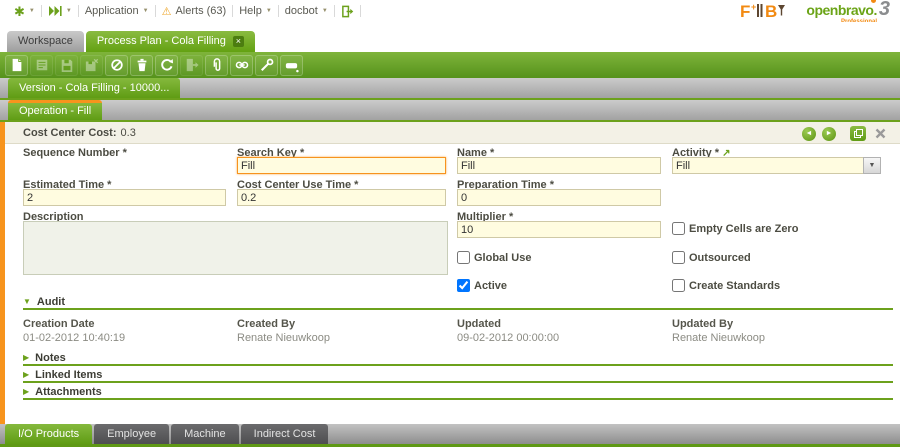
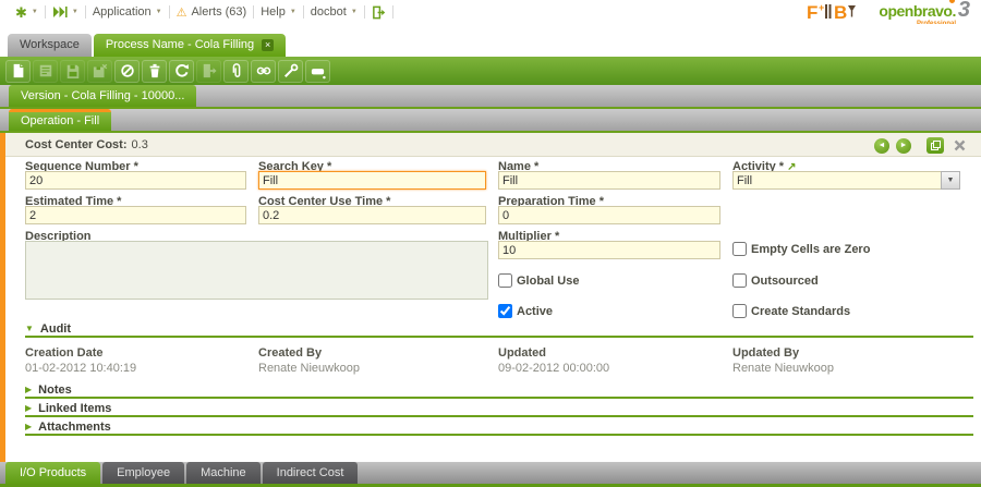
  ✱
  Application
  ⚠
  Alerts (63)
  Help
  docbot
  F
  +
  B
  openbravo.
  3
  Workspace
- Process Plan - Cola Filling
+ Process Name - Cola Filling
  ×
  Version - Cola Filling - 10000...
  Operation - Fill
  Cost Center Cost:
  0.3
  Sequence Number *
+ 20
  Search Key *
  Fill
  Name *
  Fill
  Activity * ↗
  Fill
  Estimated Time *
  2
  Cost Center Use Time *
  0.2
  Preparation Time *
  0
  Description
  Multiplier *
  10
  Empty Cells are Zero
  Global Use
  Outsourced
  Active
  Create Standards
  ▼
  Audit
  Creation Date
  01-02-2012 10:40:19
  Created By
  Renate Nieuwkoop
  Updated
  09-02-2012 00:00:00
  Updated By
  Renate Nieuwkoop
  ▶
  Notes
  ▶
  Linked Items
  ▶
  Attachments
  I/O Products
  Employee
  Machine
  Indirect Cost
